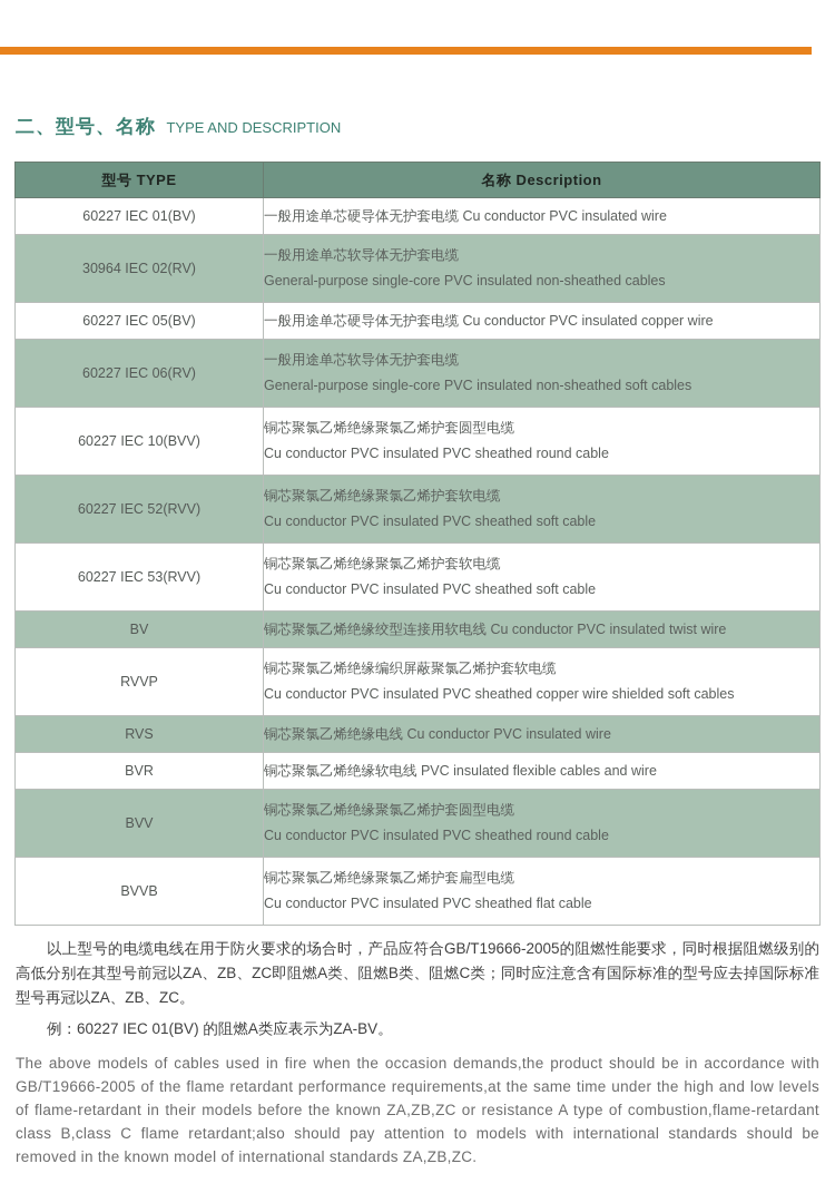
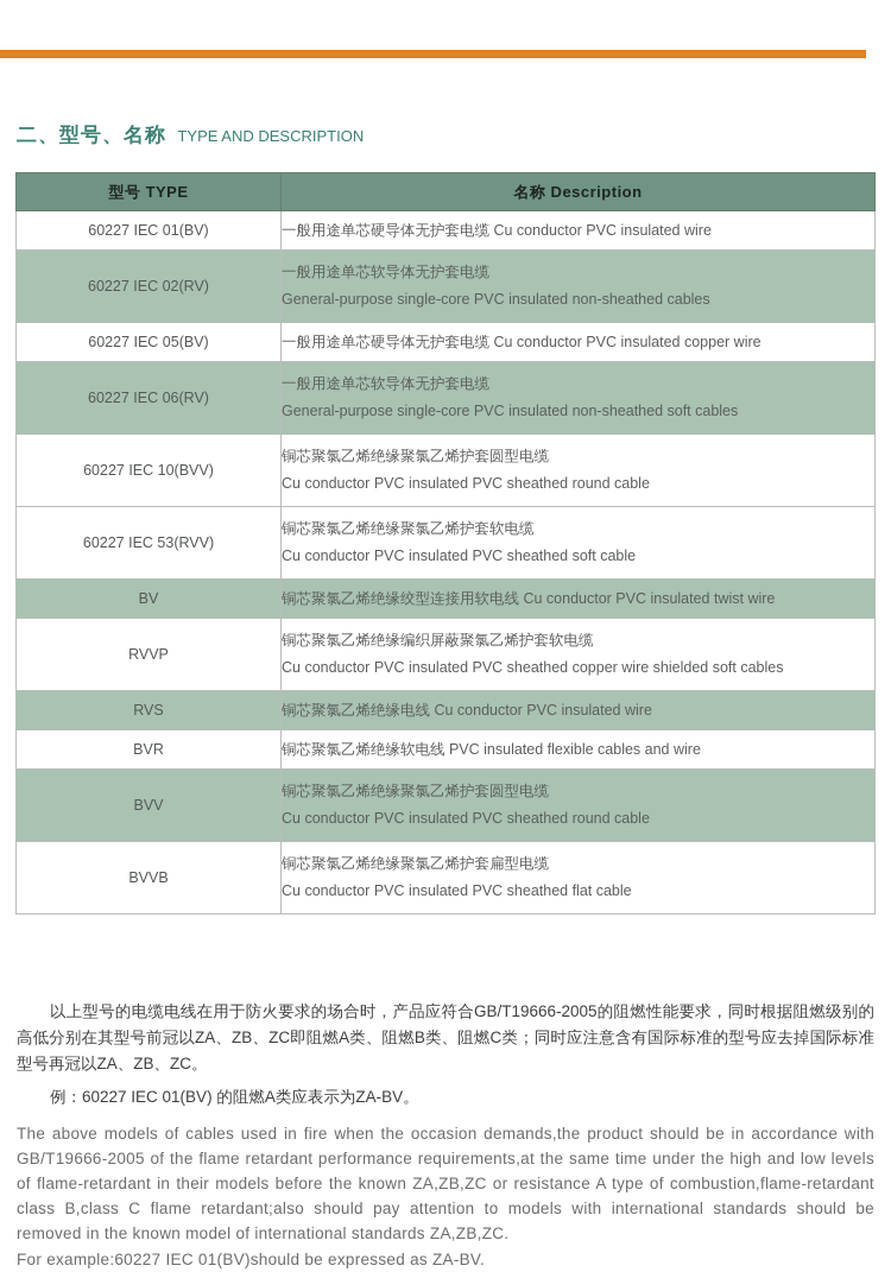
  二、型号、名称 TYPE AND DESCRIPTION
  型号 TYPE	名称 Description
  60227 IEC 01(BV)	一般用途单芯硬导体无护套电缆 Cu conductor PVC insulated wire
- 30964 IEC 02(RV)	一般用途单芯软导体无护套电缆General-purpose single-core PVC insulated non-sheathed cables
+ 60227 IEC 02(RV)	一般用途单芯软导体无护套电缆General-purpose single-core PVC insulated non-sheathed cables
  60227 IEC 05(BV)	一般用途单芯硬导体无护套电缆 Cu conductor PVC insulated copper wire
  60227 IEC 06(RV)	一般用途单芯软导体无护套电缆General-purpose single-core PVC insulated non-sheathed soft cables
  60227 IEC 10(BVV)	铜芯聚氯乙烯绝缘聚氯乙烯护套圆型电缆Cu conductor PVC insulated PVC sheathed round cable
- 60227 IEC 52(RVV)	铜芯聚氯乙烯绝缘聚氯乙烯护套软电缆Cu conductor PVC insulated PVC sheathed soft cable
  60227 IEC 53(RVV)	铜芯聚氯乙烯绝缘聚氯乙烯护套软电缆Cu conductor PVC insulated PVC sheathed soft cable
  BV	铜芯聚氯乙烯绝缘绞型连接用软电线 Cu conductor PVC insulated twist wire
  RVVP	铜芯聚氯乙烯绝缘编织屏蔽聚氯乙烯护套软电缆Cu conductor PVC insulated PVC sheathed copper wire shielded soft cables
  RVS	铜芯聚氯乙烯绝缘电线 Cu conductor PVC insulated wire
  BVR	铜芯聚氯乙烯绝缘软电线 PVC insulated flexible cables and wire
  BVV	铜芯聚氯乙烯绝缘聚氯乙烯护套圆型电缆Cu conductor PVC insulated PVC sheathed round cable
  BVVB	铜芯聚氯乙烯绝缘聚氯乙烯护套扁型电缆Cu conductor PVC insulated PVC sheathed flat cable
  以上型号的电缆电线在用于防火要求的场合时，产品应符合GB/T19666-2005的阻燃性能要求，同时根据阻燃级别的高低分别在其型号前冠以ZA、ZB、ZC即阻燃A类、阻燃B类、阻燃C类；同时应注意含有国际标准的型号应去掉国际标准型号再冠以ZA、ZB、ZC。
  例：60227 IEC 01(BV) 的阻燃A类应表示为ZA-BV。
  The above models of cables used in fire when the occasion demands,the product should be in accordance with GB/T19666-2005 of the flame retardant performance requirements,at the same time under the high and low levels of flame-retardant in their models before the known ZA,ZB,ZC or resistance A type of combustion,flame-retardant class B,class C flame retardant;also should pay attention to models with international standards should be removed in the known model of international standards ZA,ZB,ZC.
+ For example:60227 IEC 01(BV)should be expressed as ZA-BV.
